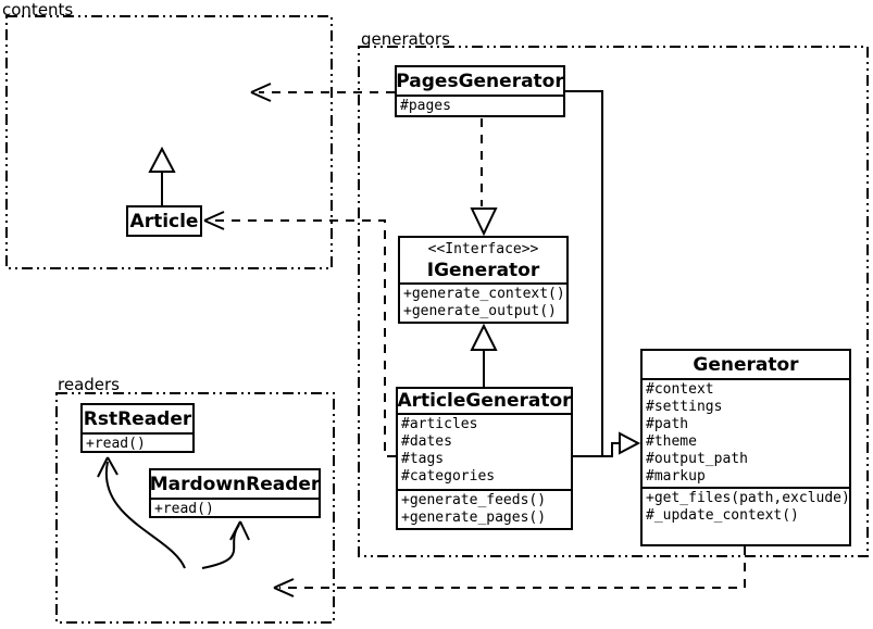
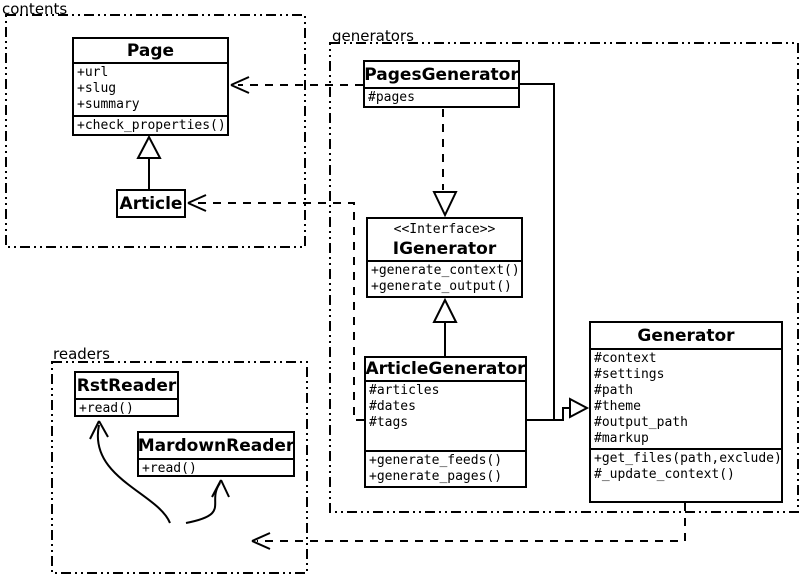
  contents
  generators
  readers
+ Page
+ +url
+ +slug
+ +summary
+ +check_properties()
  Article
  PagesGenerator
  #pages
  <<Interface>>
  IGenerator
  +generate_context()
  +generate_output()
  ArticleGenerator
  #articles
  #dates
  #tags
- #categories
  +generate_feeds()
  +generate_pages()
  Generator
  #context
  #settings
  #path
  #theme
  #output_path
  #markup
  +get_files(path,exclude)
  #_update_context()
  RstReader
  +read()
  MardownReader
  +read()
